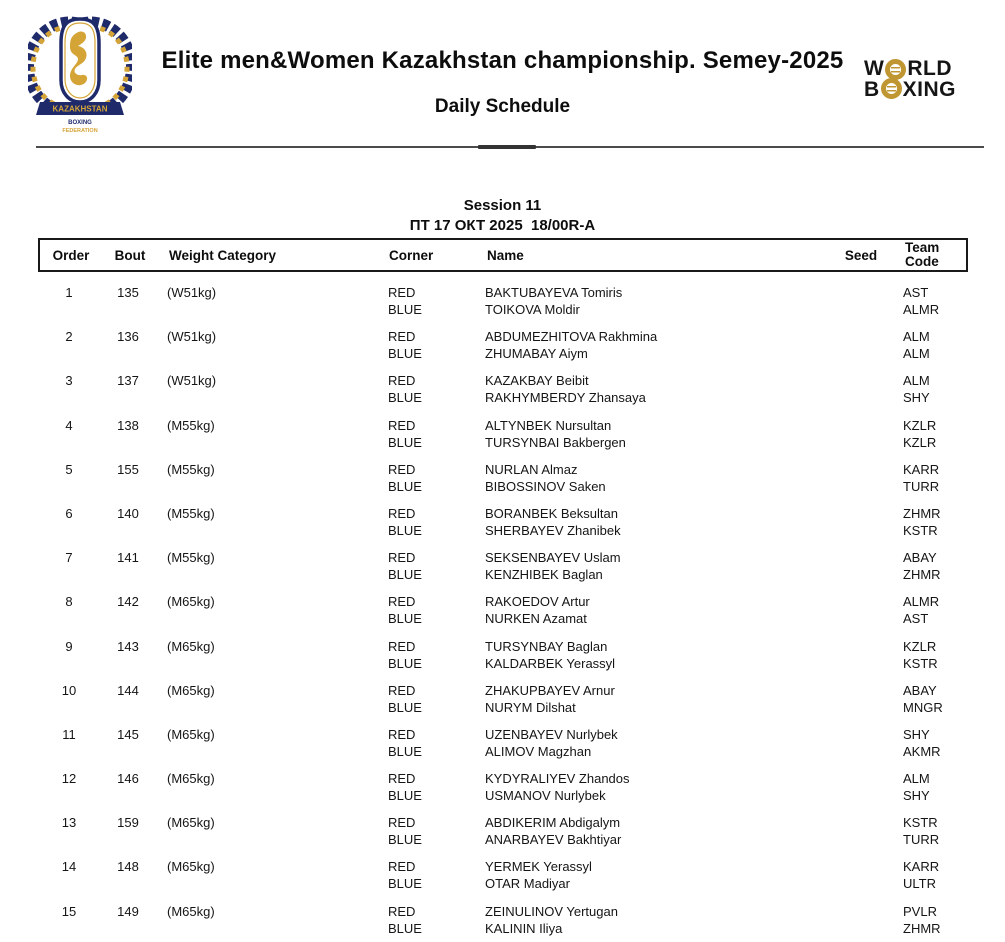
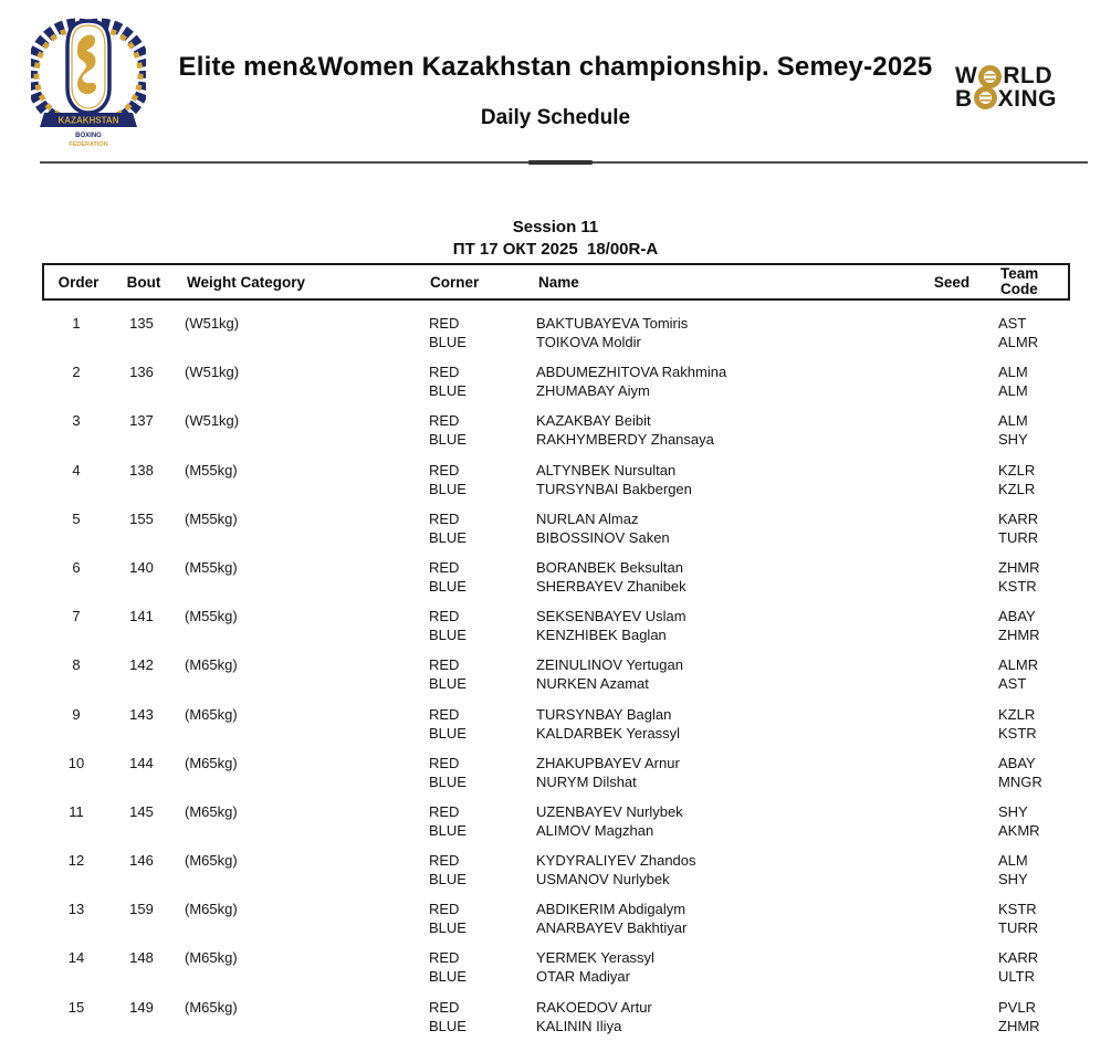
  KAZAKHSTAN
  Elite men&Women Kazakhstan championship. Semey-2025
  Daily Schedule
  W
  RLD
  B
  XING
  Session 11
  ПТ 17 ОКТ 2025 18/00R-A
  Order
  Bout
  Weight Category
  Corner
  Name
  Seed
  Team Code
  1
  135
  (W51kg)
  RED
  BAKTUBAYEVA Tomiris
  AST
  BLUE
  TOIKOVA Moldir
  ALMR
  2
  136
  (W51kg)
  RED
  ABDUMEZHITOVA Rakhmina
  ALM
  BLUE
  ZHUMABAY Aiym
  ALM
  3
  137
  (W51kg)
  RED
  KAZAKBAY Beibit
  ALM
  BLUE
  RAKHYMBERDY Zhansaya
  SHY
  4
  138
  (M55kg)
  RED
  ALTYNBEK Nursultan
  KZLR
  BLUE
  TURSYNBAI Bakbergen
  KZLR
  5
  155
  (M55kg)
  RED
  NURLAN Almaz
  KARR
  BLUE
  BIBOSSINOV Saken
  TURR
  6
  140
  (M55kg)
  RED
  BORANBEK Beksultan
  ZHMR
  BLUE
  SHERBAYEV Zhanibek
  KSTR
  7
  141
  (M55kg)
  RED
  SEKSENBAYEV Uslam
  ABAY
  BLUE
  KENZHIBEK Baglan
  ZHMR
  8
  142
  (M65kg)
  RED
- RAKOEDOV Artur
+ ZEINULINOV Yertugan
  ALMR
  BLUE
  NURKEN Azamat
  AST
  9
  143
  (M65kg)
  RED
  TURSYNBAY Baglan
  KZLR
  BLUE
  KALDARBEK Yerassyl
  KSTR
  10
  144
  (M65kg)
  RED
  ZHAKUPBAYEV Arnur
  ABAY
  BLUE
  NURYM Dilshat
  MNGR
  11
  145
  (M65kg)
  RED
  UZENBAYEV Nurlybek
  SHY
  BLUE
  ALIMOV Magzhan
  AKMR
  12
  146
  (M65kg)
  RED
  KYDYRALIYEV Zhandos
  ALM
  BLUE
  USMANOV Nurlybek
  SHY
  13
  159
  (M65kg)
  RED
  ABDIKERIM Abdigalym
  KSTR
  BLUE
  ANARBAYEV Bakhtiyar
  TURR
  14
  148
  (M65kg)
  RED
  YERMEK Yerassyl
  KARR
  BLUE
  OTAR Madiyar
  ULTR
  15
  149
  (M65kg)
  RED
- ZEINULINOV Yertugan
+ RAKOEDOV Artur
  PVLR
  BLUE
  KALININ Iliya
  ZHMR
